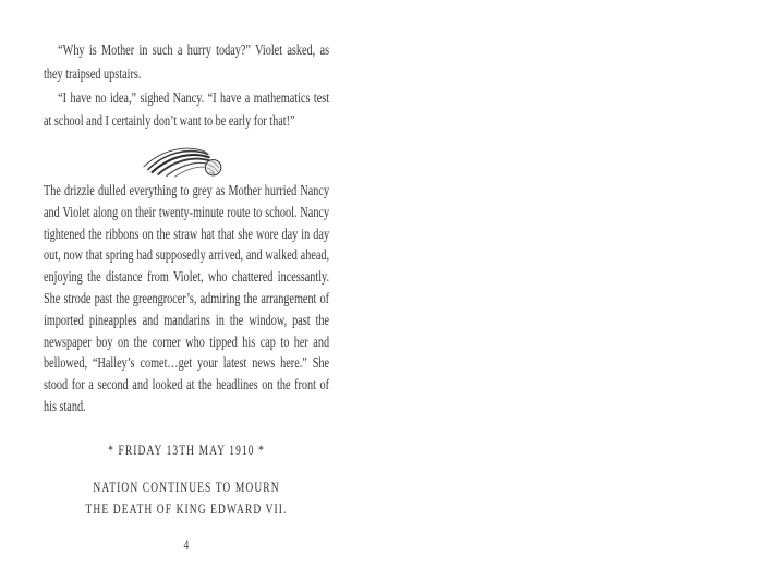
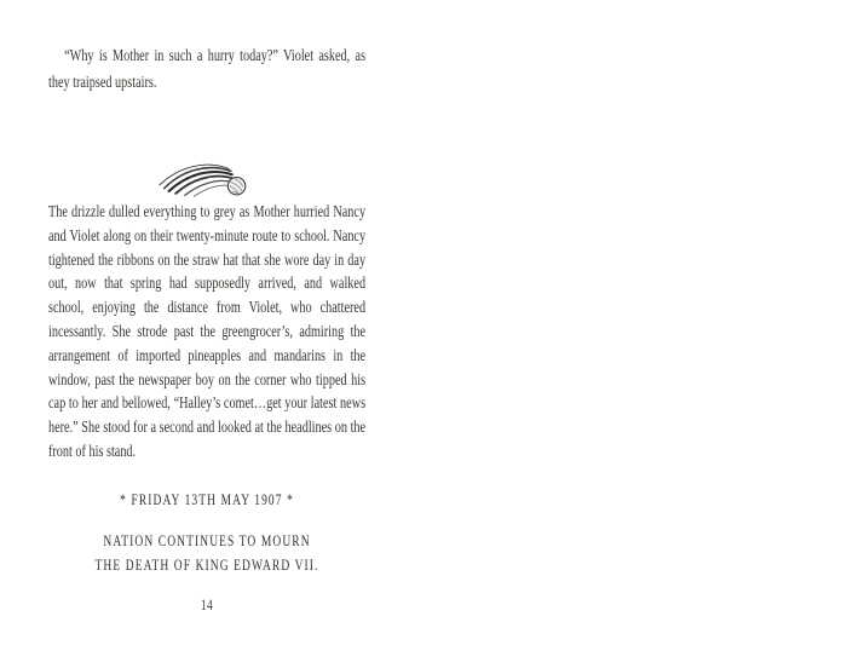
  “Why is Mother in such a hurry today?” Violet asked, as they traipsed upstairs.
- “I have no idea,” sighed Nancy. “I have a mathematics test at school and I certainly don’t want to be early for that!”
- The drizzle dulled everything to grey as Mother hurried Nancy and Violet along on their twenty-minute route to school. Nancy tightened the ribbons on the straw hat that she wore day in day out, now that spring had supposedly arrived, and walked ahead, enjoying the distance from Violet, who chattered incessantly. She strode past the greengrocer’s, admiring the arrangement of imported pineapples and mandarins in the window, past the newspaper boy on the corner who tipped his cap to her and bellowed, “Halley’s comet…get your latest news here.” She stood for a second and looked at the headlines on the front of his stand.
+ The drizzle dulled everything to grey as Mother hurried Nancy and Violet along on their twenty-minute route to school. Nancy tightened the ribbons on the straw hat that she wore day in day out, now that spring had supposedly arrived, and walked school, enjoying the distance from Violet, who chattered incessantly. She strode past the greengrocer’s, admiring the arrangement of imported pineapples and mandarins in the window, past the newspaper boy on the corner who tipped his cap to her and bellowed, “Halley’s comet…get your latest news here.” She stood for a second and looked at the headlines on the front of his stand.
- * FRIDAY 13TH MAY 1910 *
+ * FRIDAY 13TH MAY 1907 *
  NATION CONTINUES TO MOURN
  THE DEATH OF KING EDWARD VII.
- 4
+ 14
